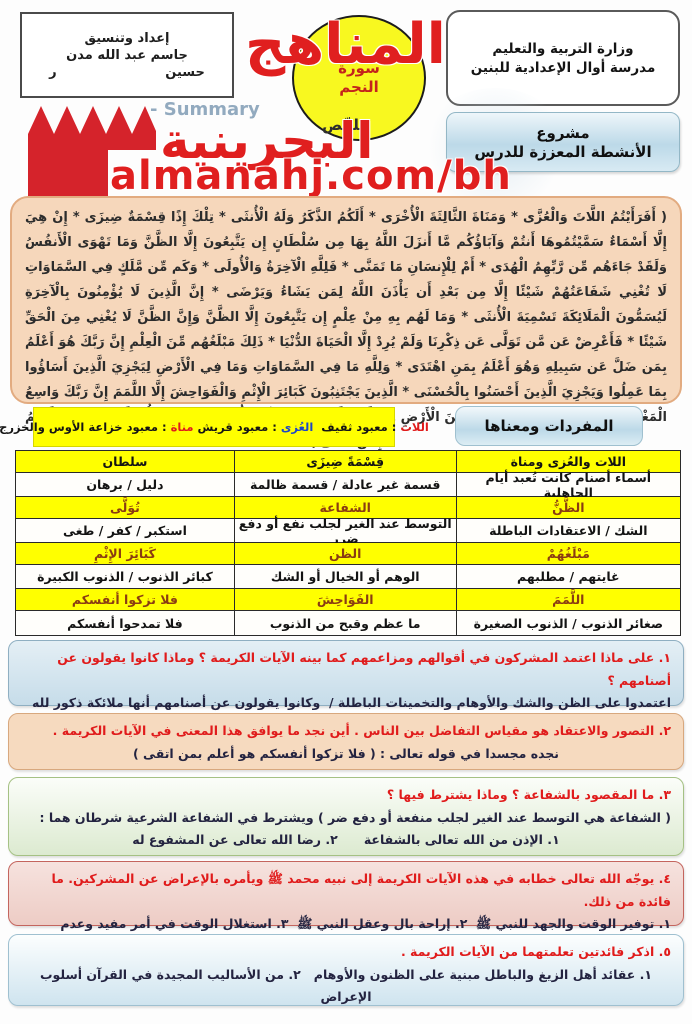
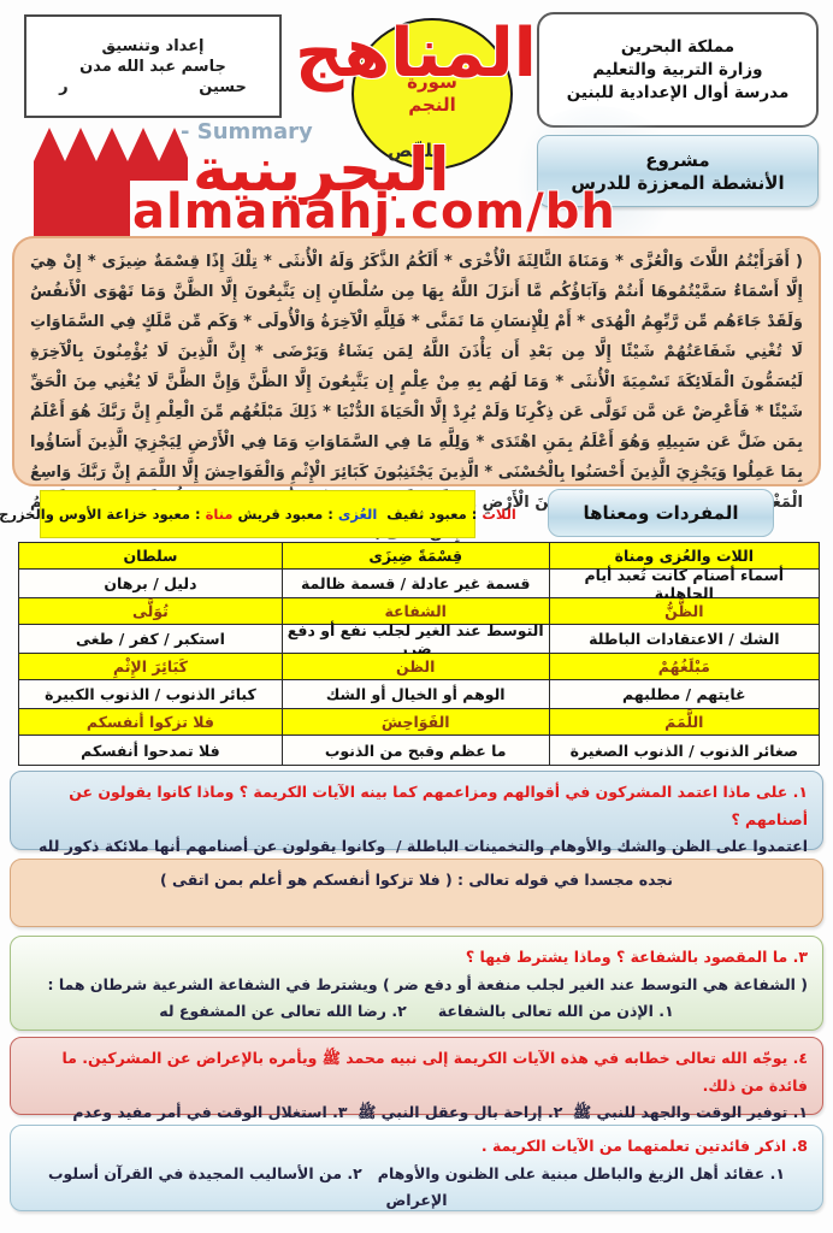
  إعداد وتنسيق
  جاسم عبد الله مدن
  حسين ر
+ مملكة البحرين
  وزارة التربية والتعليم
  مدرسة أوال الإعدادية للبنين
  سورة
  النجم
  مشروع
  الأنشطة المعززة للدرس
  - Summary
  ملخّص
  المناهج
  البحرينية
  almanahj.com/bh
  ( أَفَرَأَيْتُمُ اللَّاتَ وَالْعُزَّى * وَمَنَاةَ الثَّالِثَةَ الْأُخْرَى * أَلَكُمُ الذَّكَرُ وَلَهُ الْأُنثَى * تِلْكَ إِذًا قِسْمَةٌ ضِيزَى * إِنْ هِيَ إِلَّا أَسْمَاءٌ سَمَّيْتُمُوهَا أَنتُمْ وَآبَاؤُكُم مَّا أَنزَلَ اللَّهُ بِهَا مِن سُلْطَانٍ إِن يَتَّبِعُونَ إِلَّا الظَّنَّ وَمَا تَهْوَى الْأَنفُسُ وَلَقَدْ جَاءَهُم مِّن رَّبِّهِمُ الْهُدَى * أَمْ لِلْإِنسَانِ مَا تَمَنَّى * فَلِلَّهِ الْآخِرَةُ وَالْأُولَى * وَكَم مِّن مَّلَكٍ فِي السَّمَاوَاتِ لَا تُغْنِي شَفَاعَتُهُمْ شَيْئًا إِلَّا مِن بَعْدِ أَن يَأْذَنَ اللَّهُ لِمَن يَشَاءُ وَيَرْضَى * إِنَّ الَّذِينَ لَا يُؤْمِنُونَ بِالْآخِرَةِ لَيُسَمُّونَ الْمَلَائِكَةَ تَسْمِيَةَ الْأُنثَى * وَمَا لَهُم بِهِ مِنْ عِلْمٍ إِن يَتَّبِعُونَ إِلَّا الظَّنَّ وَإِنَّ الظَّنَّ لَا يُغْنِي مِنَ الْحَقِّ شَيْئًا * فَأَعْرِضْ عَن مَّن تَوَلَّى عَن ذِكْرِنَا وَلَمْ يُرِدْ إِلَّا الْحَيَاةَ الدُّنْيَا * ذَلِكَ مَبْلَغُهُم مِّنَ الْعِلْمِ إِنَّ رَبَّكَ هُوَ أَعْلَمُ بِمَن ضَلَّ عَن سَبِيلِهِ وَهُوَ أَعْلَمُ بِمَنِ اهْتَدَى * وَلِلَّهِ مَا فِي السَّمَاوَاتِ وَمَا فِي الْأَرْضِ لِيَجْزِيَ الَّذِينَ أَسَاؤُوا بِمَا عَمِلُوا وَيَجْزِيَ الَّذِينَ أَحْسَنُوا بِالْحُسْنَى * الَّذِينَ يَجْتَنِبُونَ كَبَائِرَ الْإِثْمِ وَالْفَوَاحِشَ إِلَّا اللَّمَمَ إِنَّ رَبَّكَ وَاسِعُ الْمَغْنَ الْأَرْضِمُ
  المفردات ومعناها
  اللات
  : معبود ثقيف
  العُزى
  : معبود قريش
  مناة
  : معبود خزاعة الأوس والخزرج
  اللات والعُزى ومناة
  قِسْمَةً ضِيزَى
  سلطان
  أسماء أصنام كانت تُعبد أيام الجاهلية
  قسمة غير عادلة / قسمة ظالمة
  دليل / برهان
  الظَّنُّ
  الشفاعة
  تُوَلَّى
  الشك / الاعتقادات الباطلة
  التوسط عند الغير لجلب نفع أو دفع ضرر
  استكبر / كفر / طغى
  مَبْلَغُهُمْ
  الظن
  كَبَائِرَ الإِثْمِ
  غايتهم / مطلبهم
  الوهم أو الخيال أو الشك
  كبائر الذنوب / الذنوب الكبيرة
  اللَّمَمَ
  الفَوَاحِشَ
  فلا تزكوا أنفسكم
  صغائر الذنوب / الذنوب الصغيرة
  ما عظم وقبح من الذنوب
  فلا تمدحوا أنفسكم
  ١. على ماذا اعتمد المشركون في أقوالهم ومزاعمهم كما بينه الآيات الكريمة ؟ وماذا كانوا يقولون عن أصنامهم ؟
  اعتمدوا على الظن والشك والأوهام والتخمينات الباطلة / وكانوا يقولون عن أصنامهم أنها ملائكة ذكور لله
- ٢. التصور والاعتقاد هو مقياس التفاضل بين الناس . أين نجد ما يوافق هذا المعنى في الآيات الكريمة .
  نجده مجسدا في قوله تعالى : ( فلا تزكوا أنفسكم هو أعلم بمن اتقى )
  ٣. ما المقصود بالشفاعة ؟ وماذا يشترط فيها ؟
  ( الشفاعة هي التوسط عند الغير لجلب منفعة أو دفع ضر ) ويشترط في الشفاعة الشرعية شرطان هما :
  ١. الإذن من الله تعالى بالشفاعة ٢. رضا الله تعالى عن المشفوع له
  ٤. يوجّه الله تعالى خطابه في هذه الآيات الكريمة إلى نبيه محمد ﷺ ويأمره بالإعراض عن المشركين. ما فائدة من ذلك.
  ١. توفير الوقت والجهد للنبي ﷺ ٢. إراحة بال وعقل النبي ﷺ ٣. استغلال الوقت في أمر مفيد وعدم
- ٥. اذكر فائدتين تعلمتهما من الآيات الكريمة .
+ 8. اذكر فائدتين تعلمتهما من الآيات الكريمة .
  ١. عقائد أهل الزيغ والباطل مبنية على الظنون والأوهام ٢. من الأساليب المجيدة في القرآن أسلوب الإعراض
